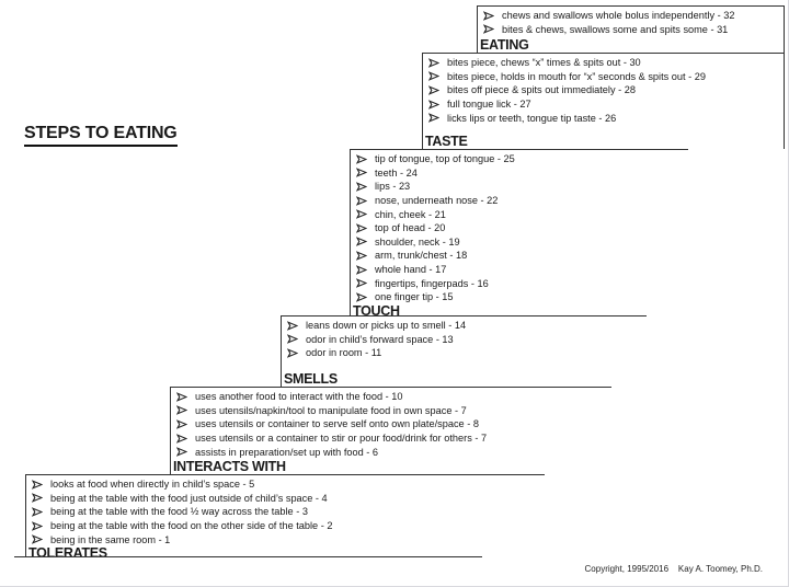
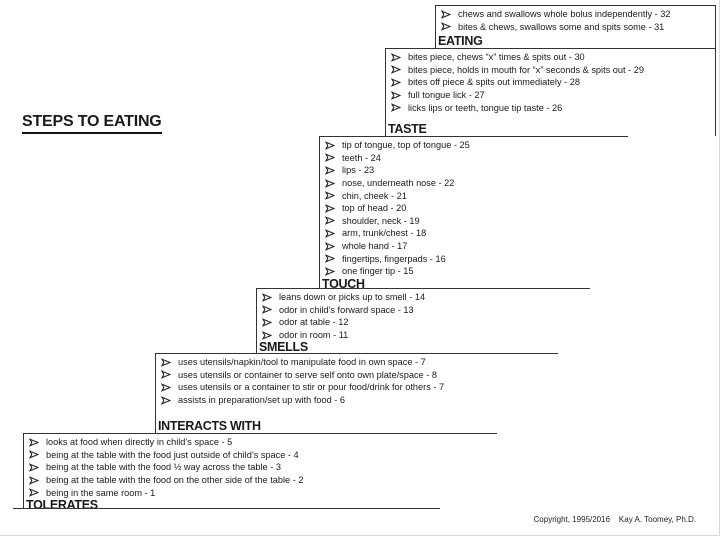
  STEPS TO EATING
  chews and swallows whole bolus independently - 32
  bites & chews, swallows some and spits some - 31
  EATING
  bites piece, chews “x” times & spits out - 30
  bites piece, holds in mouth for “x” seconds & spits out - 29
  bites off piece & spits out immediately - 28
  full tongue lick - 27
  licks lips or teeth, tongue tip taste - 26
  TASTE
  tip of tongue, top of tongue - 25
  teeth - 24
  lips - 23
  nose, underneath nose - 22
  chin, cheek - 21
  top of head - 20
  shoulder, neck - 19
  arm, trunk/chest - 18
  whole hand - 17
  fingertips, fingerpads - 16
  one finger tip - 15
  TOUCH
  leans down or picks up to smell - 14
  odor in child’s forward space - 13
+ odor at table - 12
  odor in room - 11
  SMELLS
- uses another food to interact with the food - 10
  uses utensils/napkin/tool to manipulate food in own space - 7
  uses utensils or container to serve self onto own plate/space - 8
  uses utensils or a container to stir or pour food/drink for others - 7
  assists in preparation/set up with food - 6
  INTERACTS WITH
  looks at food when directly in child’s space - 5
  being at the table with the food just outside of child’s space - 4
  being at the table with the food ½ way across the table - 3
  being at the table with the food on the other side of the table - 2
  being in the same room - 1
  TOLERATES
  Copyright, 1995/2016 Kay A. Toomey, Ph.D.
